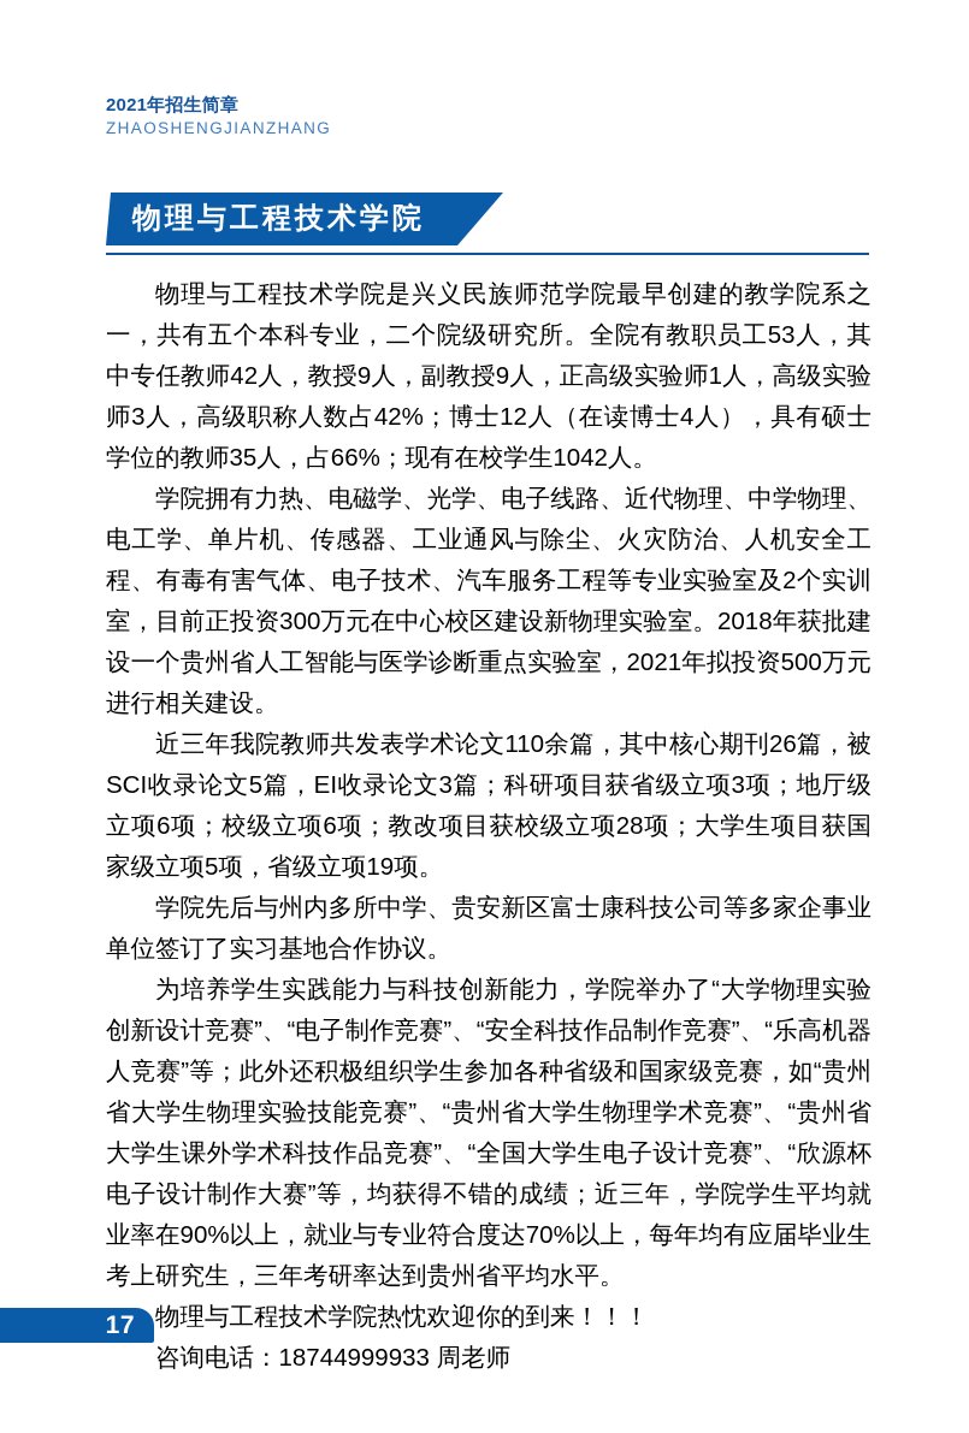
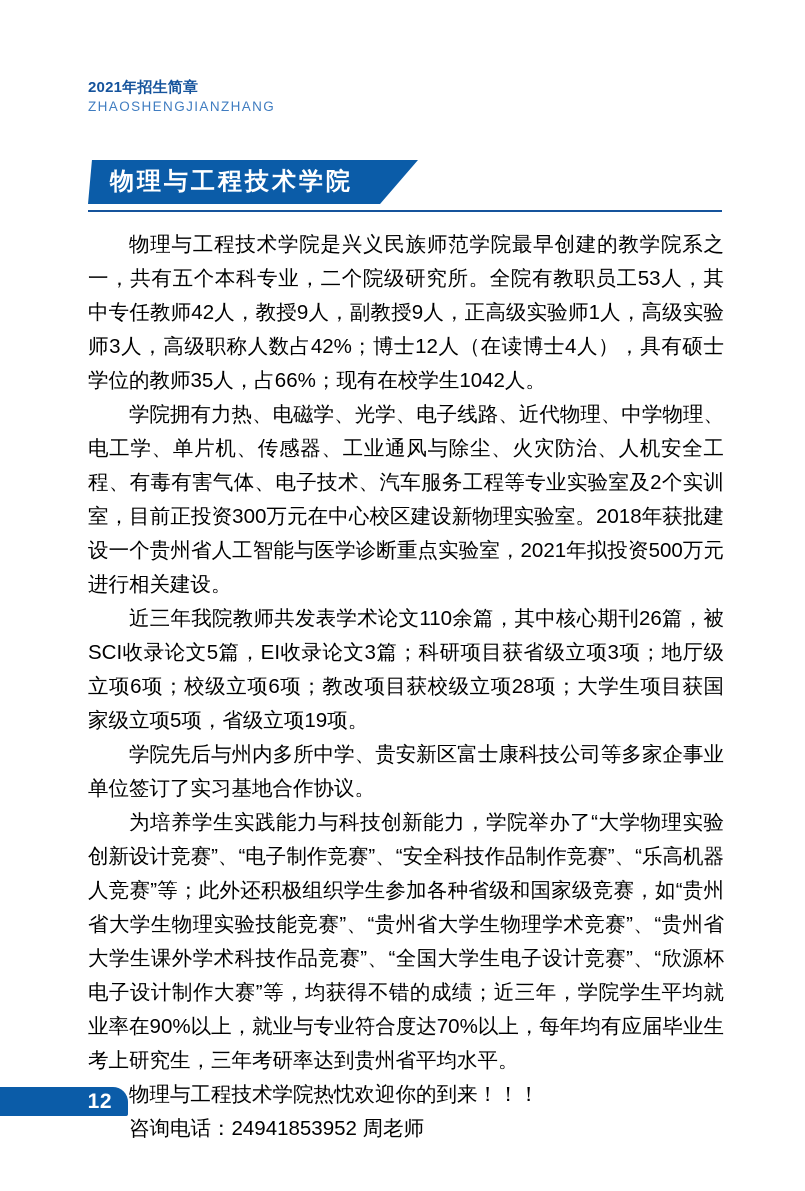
  2021年招生简章
  ZHAOSHENGJIANZHANG
  物理与工程技术学院
  物理与工程技术学院是兴义民族师范学院最早创建的教学院系之一，共有五个本科专业，二个院级研究所。全院有教职员工53人，其中专任教师42人，教授9人，副教授9人，正高级实验师1人，高级实验师3人，高级职称人数占42%；博士12人（在读博士4人），具有硕士学位的教师35人，占66%；现有在校学生1042人。
  学院拥有力热、电磁学、光学、电子线路、近代物理、中学物理、电工学、单片机、传感器、工业通风与除尘、火灾防治、人机安全工程、有毒有害气体、电子技术、汽车服务工程等专业实验室及2个实训室，目前正投资300万元在中心校区建设新物理实验室。2018年获批建设一个贵州省人工智能与医学诊断重点实验室，2021年拟投资500万元进行相关建设。
  近三年我院教师共发表学术论文110余篇，其中核心期刊26篇，被SCI收录论文5篇，EI收录论文3篇；科研项目获省级立项3项；地厅级立项6项；校级立项6项；教改项目获校级立项28项；大学生项目获国家级立项5项，省级立项19项。
  学院先后与州内多所中学、贵安新区富士康科技公司等多家企事业单位签订了实习基地合作协议。
  为培养学生实践能力与科技创新能力，学院举办了“大学物理实验创新设计竞赛”、“电子制作竞赛”、“安全科技作品制作竞赛”、“乐高机器人竞赛”等；此外还积极组织学生参加各种省级和国家级竞赛，如“贵州省大学生物理实验技能竞赛”、“贵州省大学生物理学术竞赛”、“贵州省大学生课外学术科技作品竞赛”、“全国大学生电子设计竞赛”、“欣源杯电子设计制作大赛”等，均获得不错的成绩；近三年，学院学生平均就业率在90%以上，就业与专业符合度达70%以上，每年均有应届毕业生考上研究生，三年考研率达到贵州省平均水平。
  物理与工程技术学院热忱欢迎你的到来！！！
- 咨询电话：18744999933 周老师
+ 咨询电话：24941853952 周老师
- 17
+ 12
